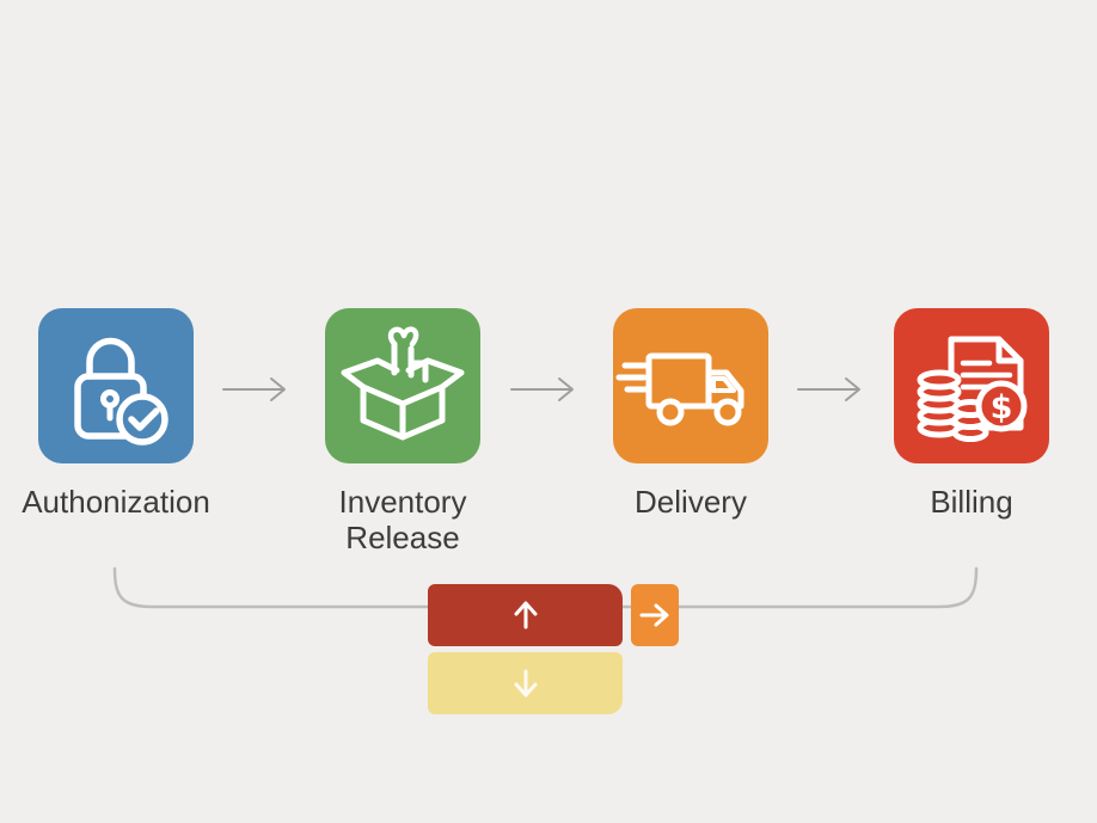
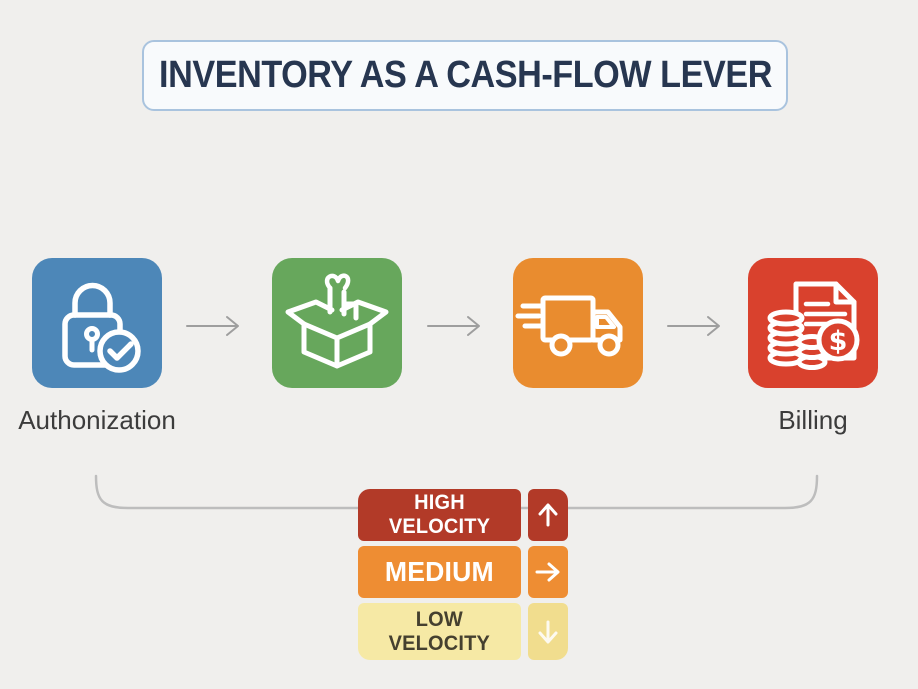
+ INVENTORY AS A CASH-FLOW LEVER
  $
  Authonization
- Inventory
- Release
- Delivery
  Billing
+ HIGH VELOCITY
+ MEDIUM
+ LOW
+ VELOCITY
